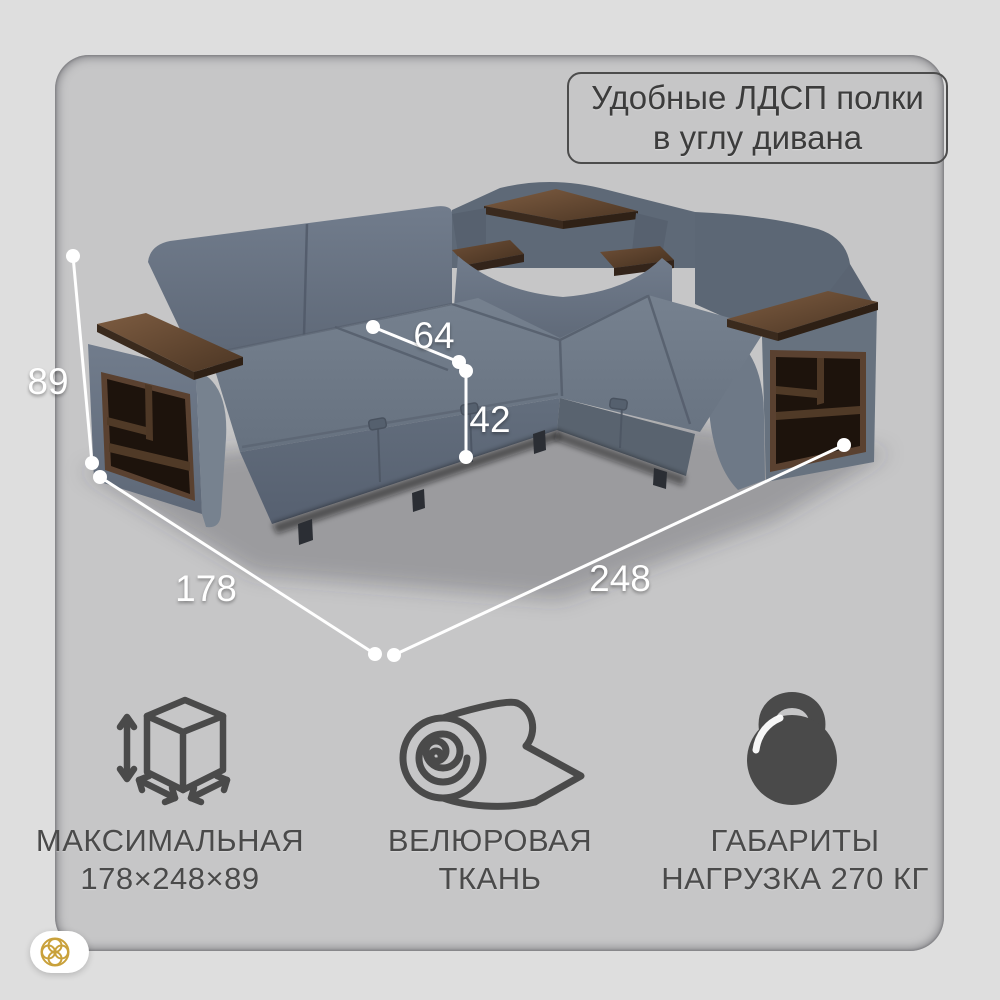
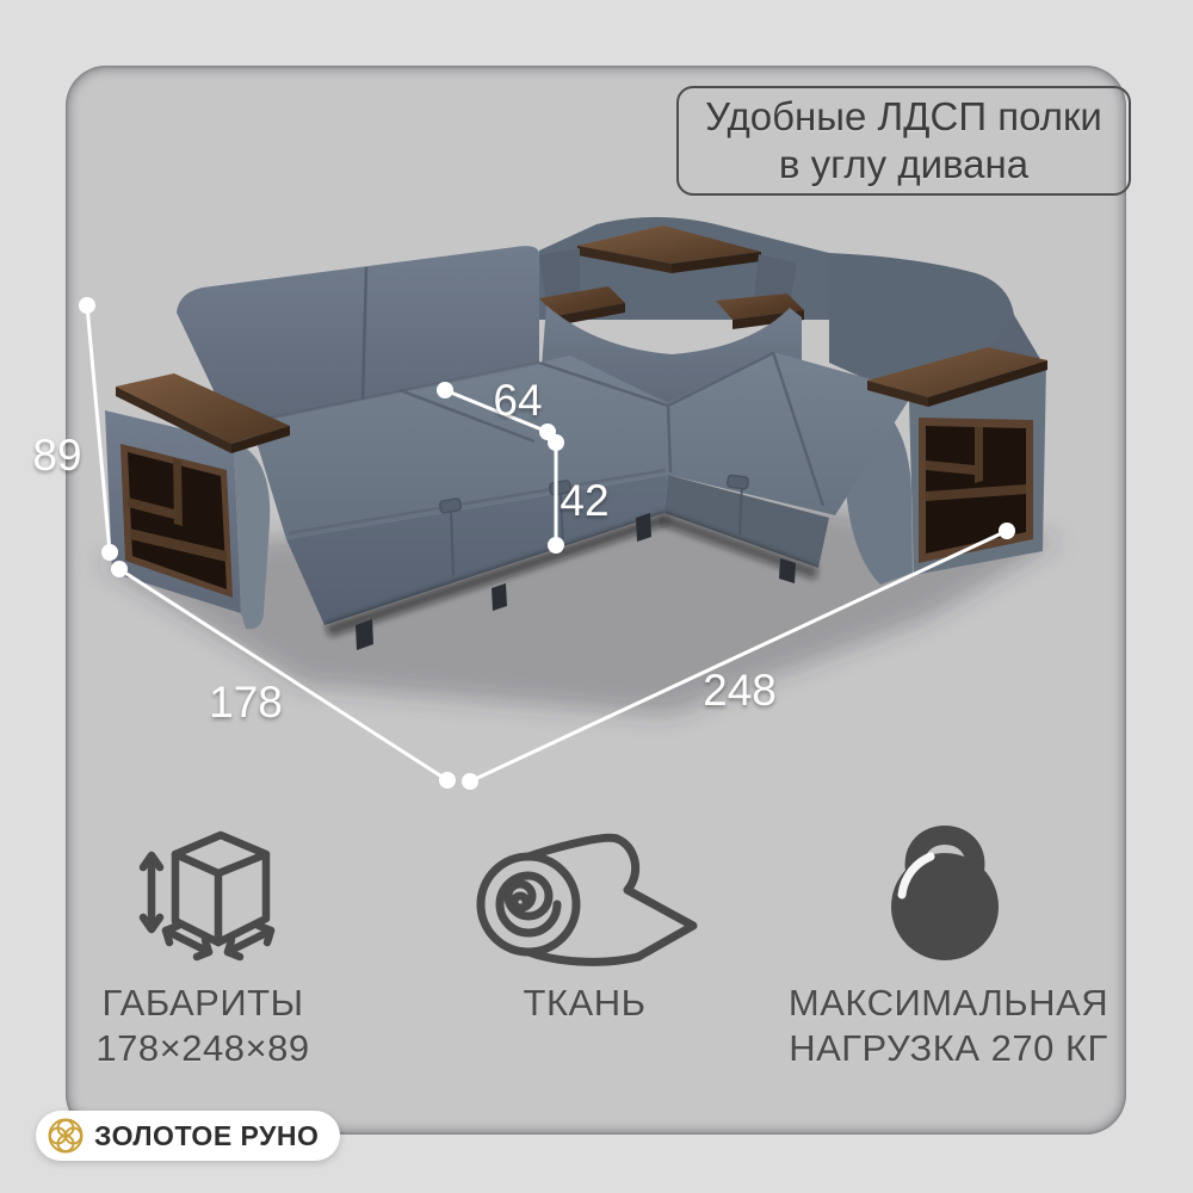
  89
  178
  248
  64
  42
  Удобные ЛДСП полки
  в углу дивана
- МАКСИМАЛЬНАЯ
+ ГАБАРИТЫ
  178×248×89
- ВЕЛЮРОВАЯ
  ТКАНЬ
- ГАБАРИТЫ
+ МАКСИМАЛЬНАЯ
  НАГРУЗКА 270 КГ
+ ЗОЛОТОЕ РУНО
